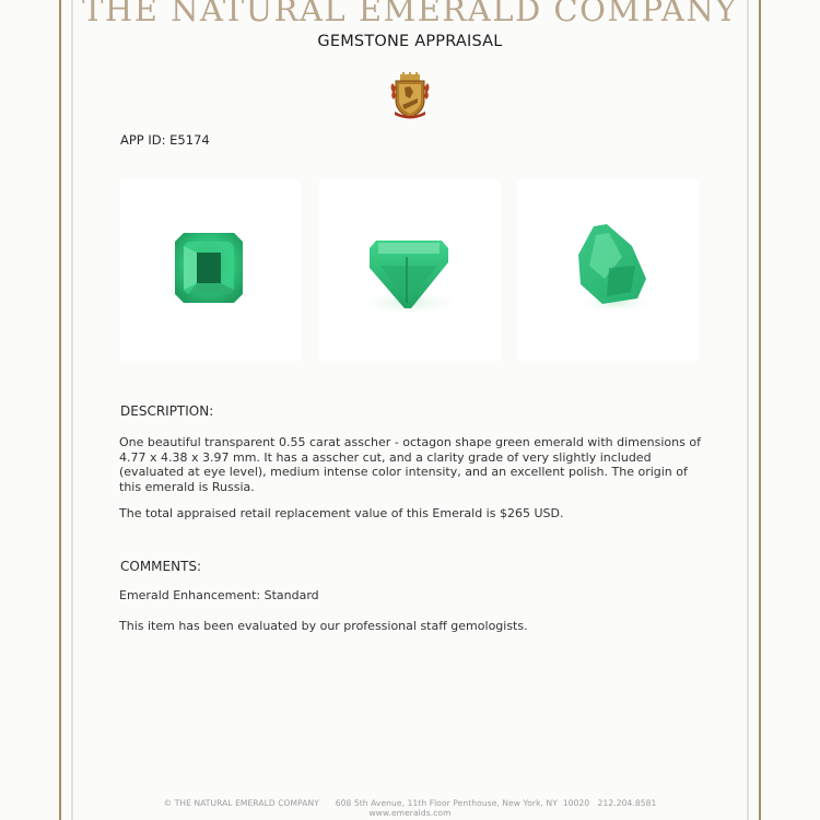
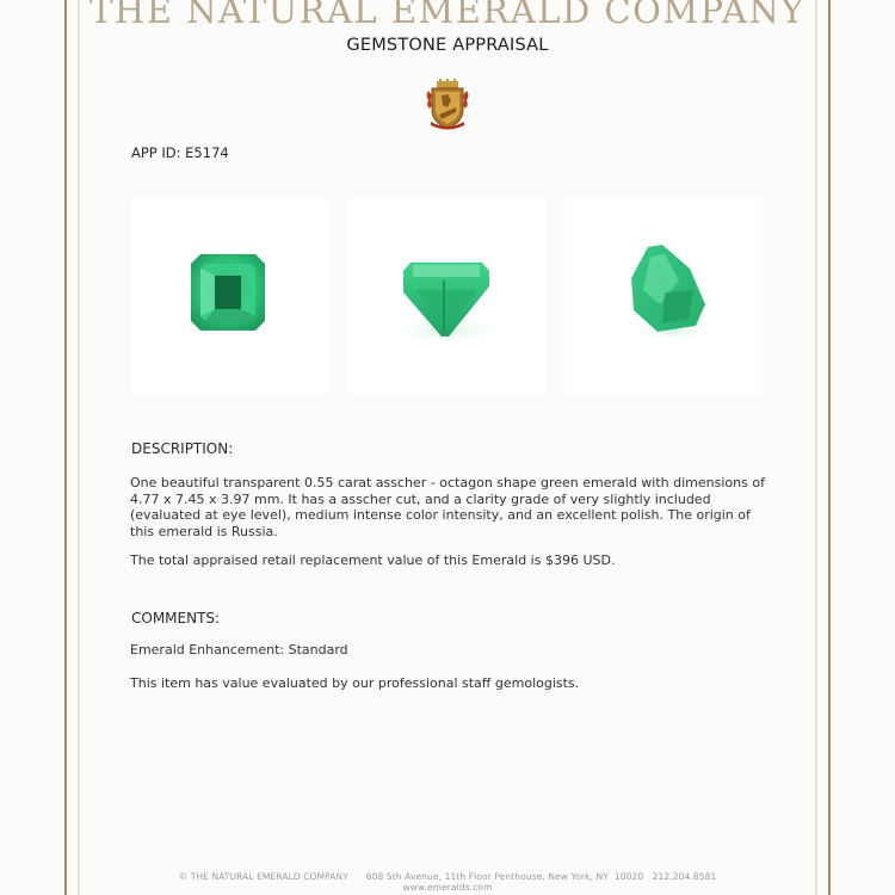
  THE NATURAL EMERALD COMPANY
  GEMSTONE APPRAISAL
  APP ID: E5174
  DESCRIPTION:
- One beautiful transparent 0.55 carat asscher - octagon shape green emerald with dimensions of 4.77 x 4.38 x 3.97 mm. It has a asscher cut, and a clarity grade of very slightly included (evaluated at eye level), medium intense color intensity, and an excellent polish. The origin of this emerald is Russia.
+ One beautiful transparent 0.55 carat asscher - octagon shape green emerald with dimensions of 4.77 x 7.45 x 3.97 mm. It has a asscher cut, and a clarity grade of very slightly included (evaluated at eye level), medium intense color intensity, and an excellent polish. The origin of this emerald is Russia.
- The total appraised retail replacement value of this Emerald is $265 USD.
+ The total appraised retail replacement value of this Emerald is $396 USD.
  COMMENTS:
  Emerald Enhancement: Standard
- This item has been evaluated by our professional staff gemologists.
+ This item has value evaluated by our professional staff gemologists.
  © THE NATURAL EMERALD COMPANY 608 5th Avenue, 11th Floor Penthouse, New York, NY 10020 212.204.8581
  www.emeralds.com
